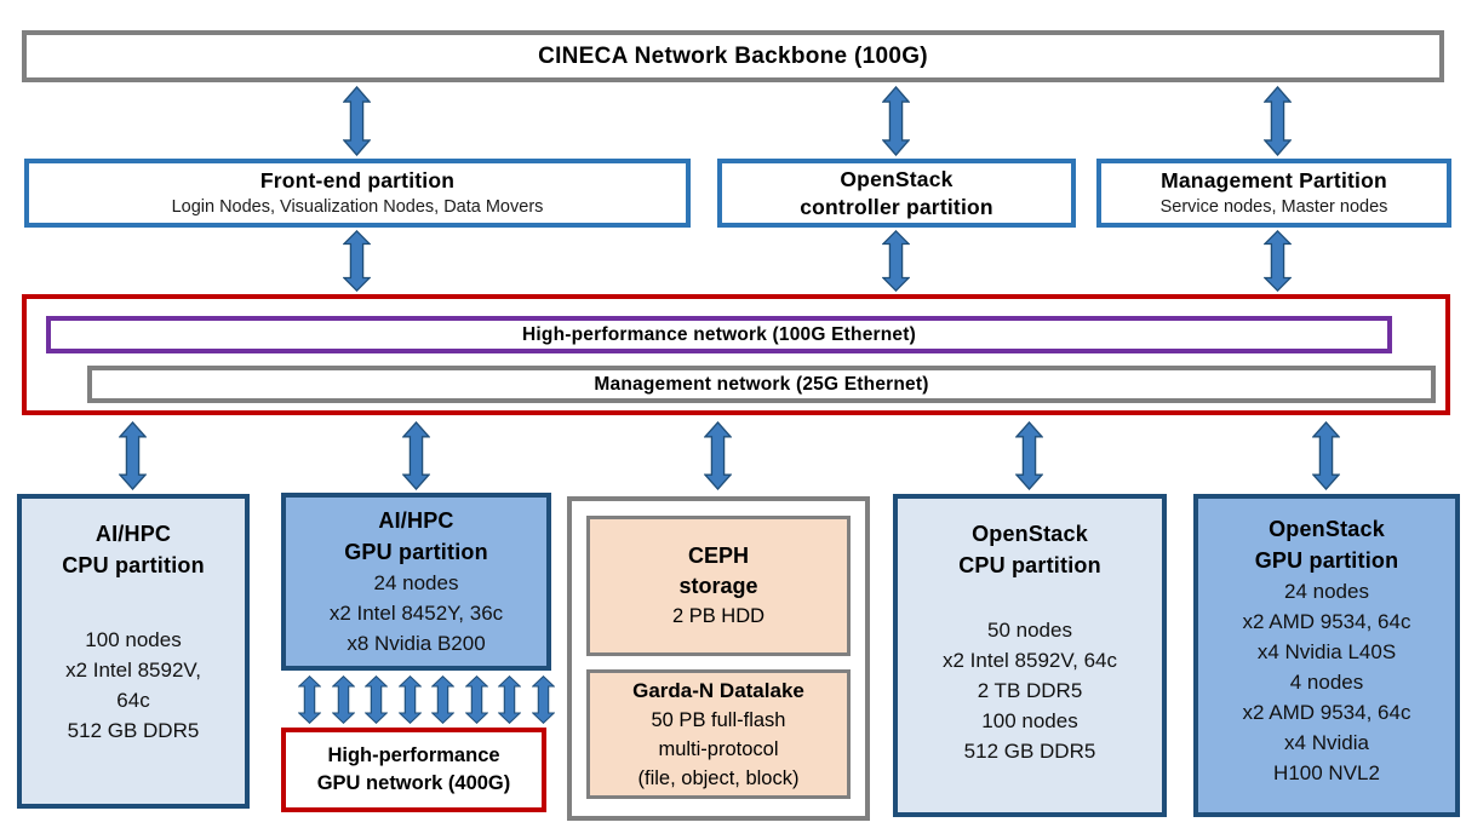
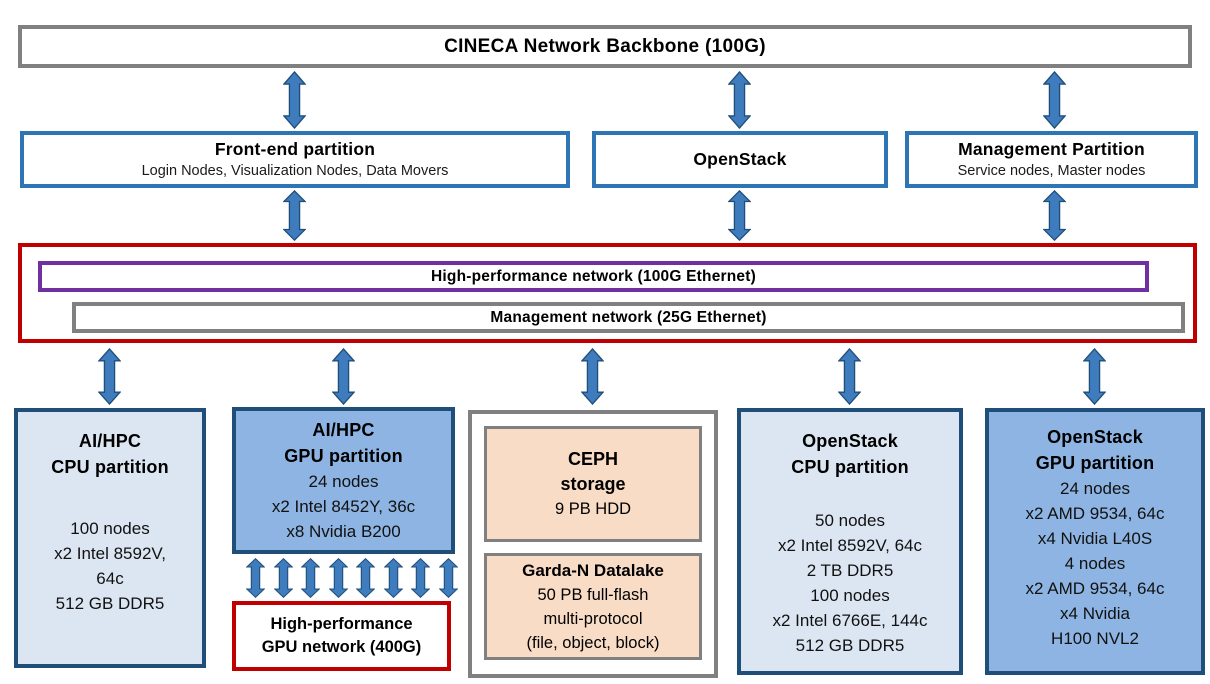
  CINECA Network Backbone (100G)
  Front-end partition
  Login Nodes, Visualization Nodes, Data Movers
  OpenStack
- controller partition
  Management Partition
  Service nodes, Master nodes
  High-performance network (100G Ethernet)
  Management network (25G Ethernet)
  AI/HPC
  CPU partition
  100 nodes
  x2 Intel 8592V,
  64c
  512 GB DDR5
  AI/HPC
  GPU partition
  24 nodes
  x2 Intel 8452Y, 36c
  x8 Nvidia B200
  High-performance
  GPU network (400G)
  CEPH
  storage
- 2 PB HDD
+ 9 PB HDD
  Garda-N Datalake
  50 PB full-flash
  multi-protocol
  (file, object, block)
  OpenStack
  CPU partition
  50 nodes
  x2 Intel 8592V, 64c
  2 TB DDR5
  100 nodes
+ x2 Intel 6766E, 144c
  512 GB DDR5
  OpenStack
  GPU partition
  24 nodes
  x2 AMD 9534, 64c
  x4 Nvidia L40S
  4 nodes
  x2 AMD 9534, 64c
  x4 Nvidia
  H100 NVL2
